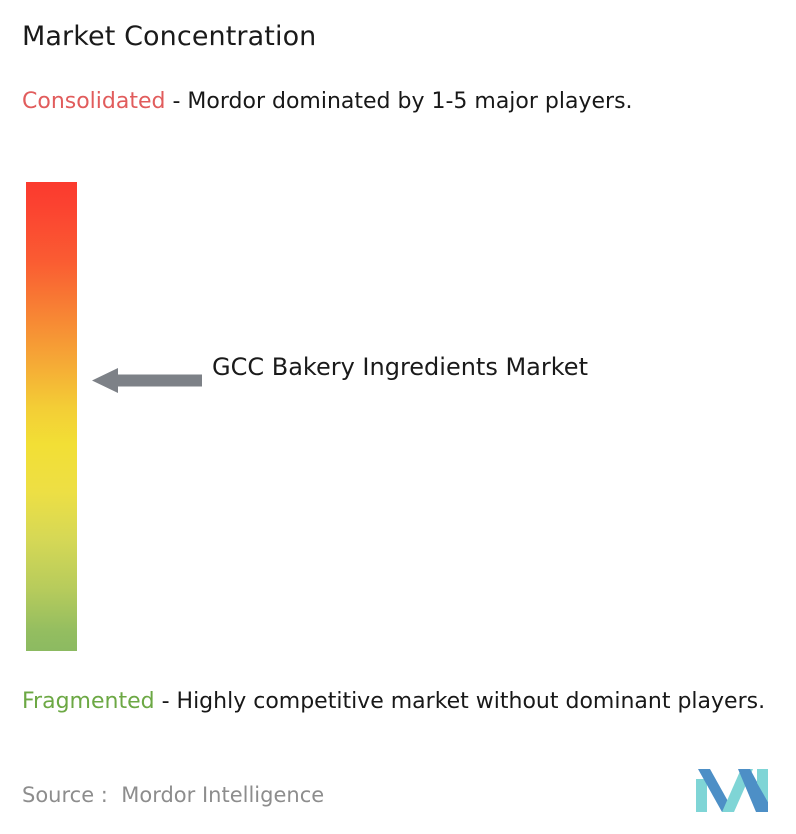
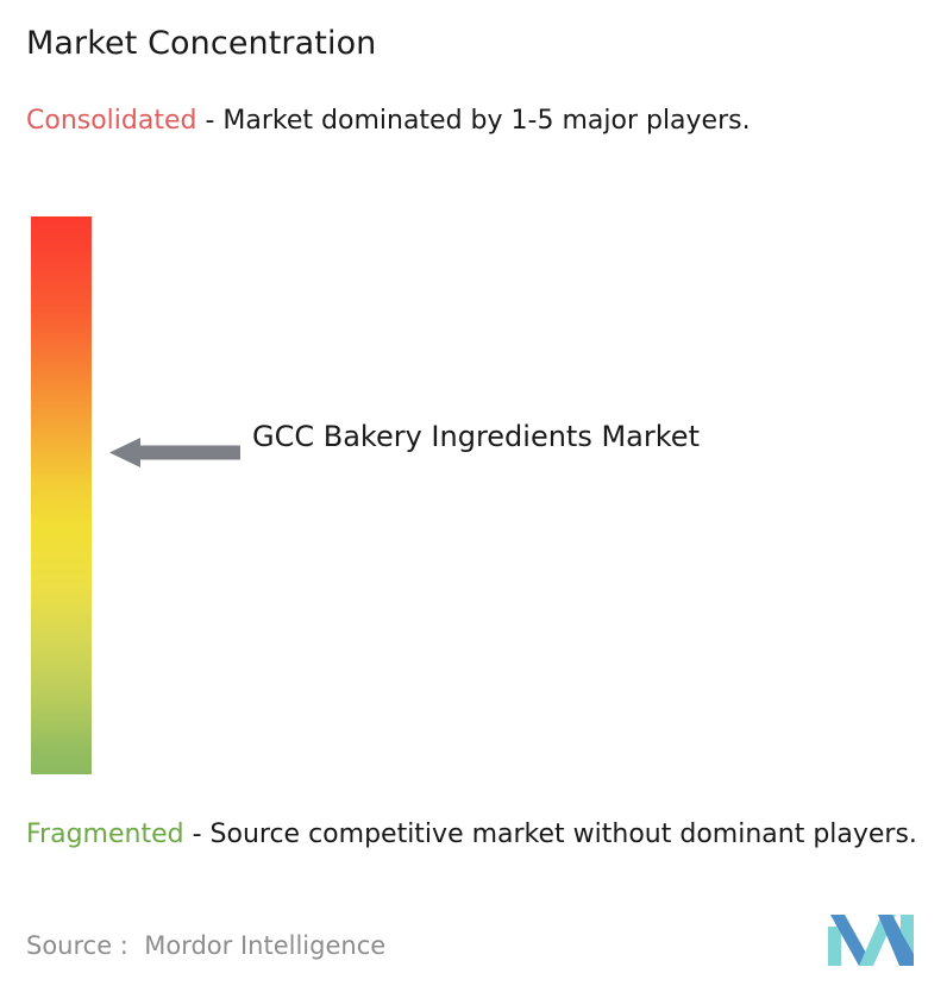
  Market Concentration
- Consolidated - Mordor dominated by 1-5 major players.
+ Consolidated - Market dominated by 1-5 major players.
  GCC Bakery Ingredients Market
- Fragmented - Highly competitive market without dominant players.
+ Fragmented - Source competitive market without dominant players.
  Source : Mordor Intelligence
